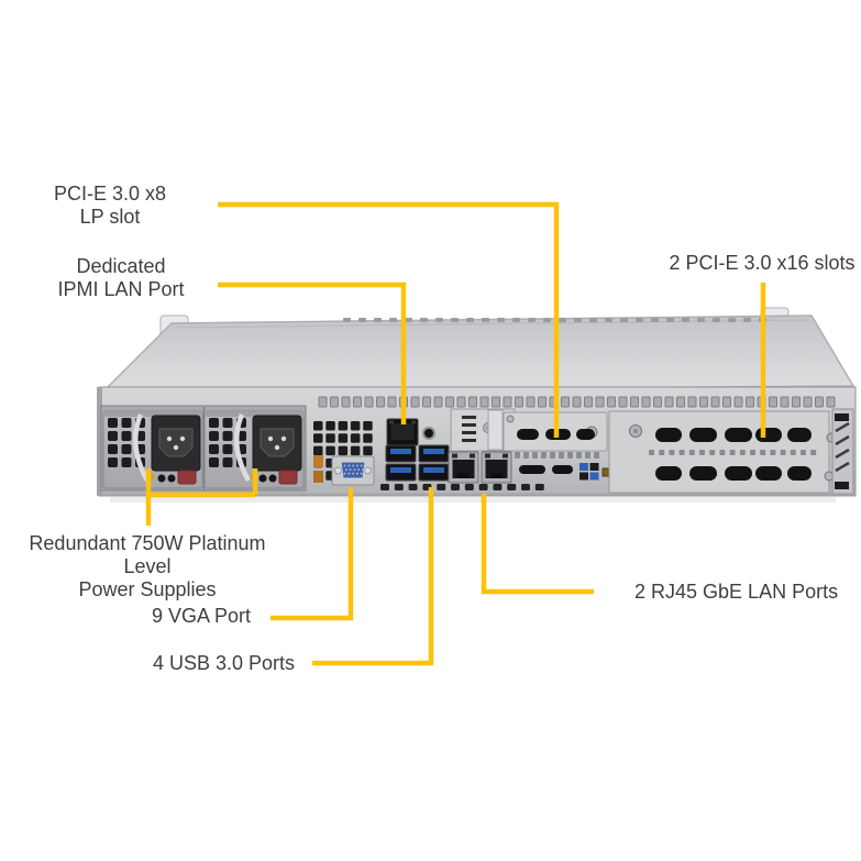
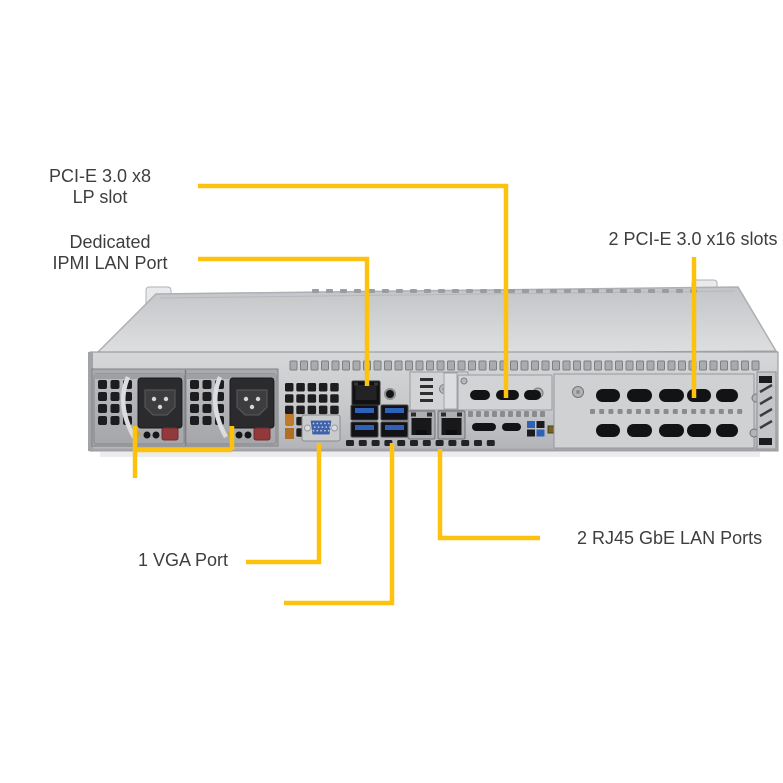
  PCI-E 3.0 x8
  LP slot
  Dedicated
  IPMI LAN Port
  2 PCI-E 3.0 x16 slots
- Redundant 750W Platinum Level
- Power Supplies
- 9 VGA Port
+ 1 VGA Port
- 4 USB 3.0 Ports
  2 RJ45 GbE LAN Ports
